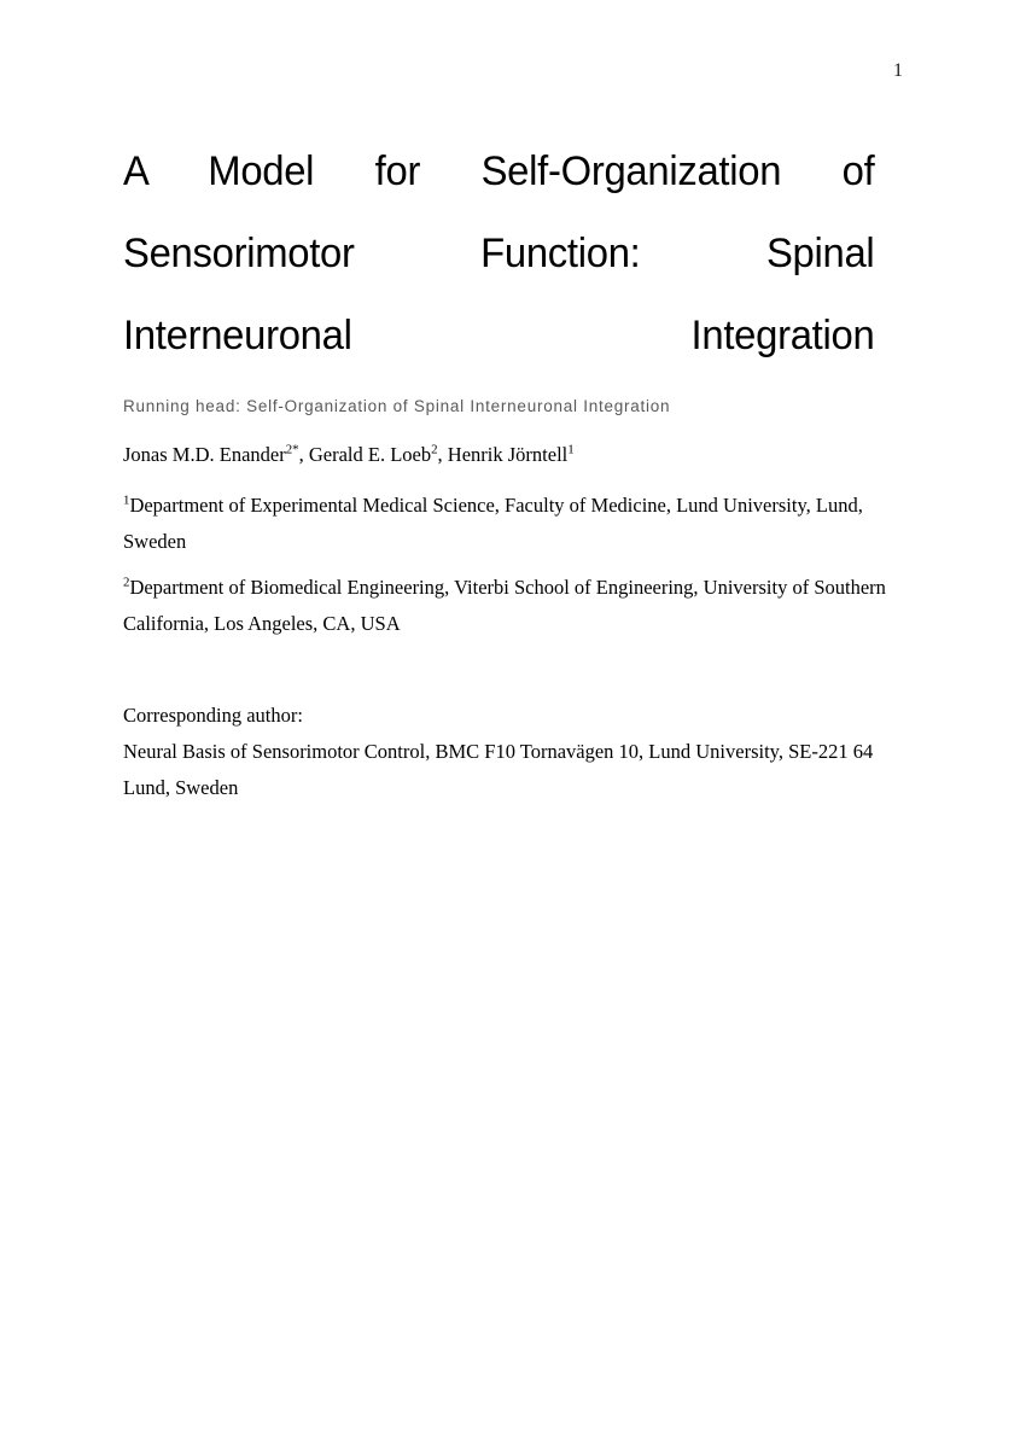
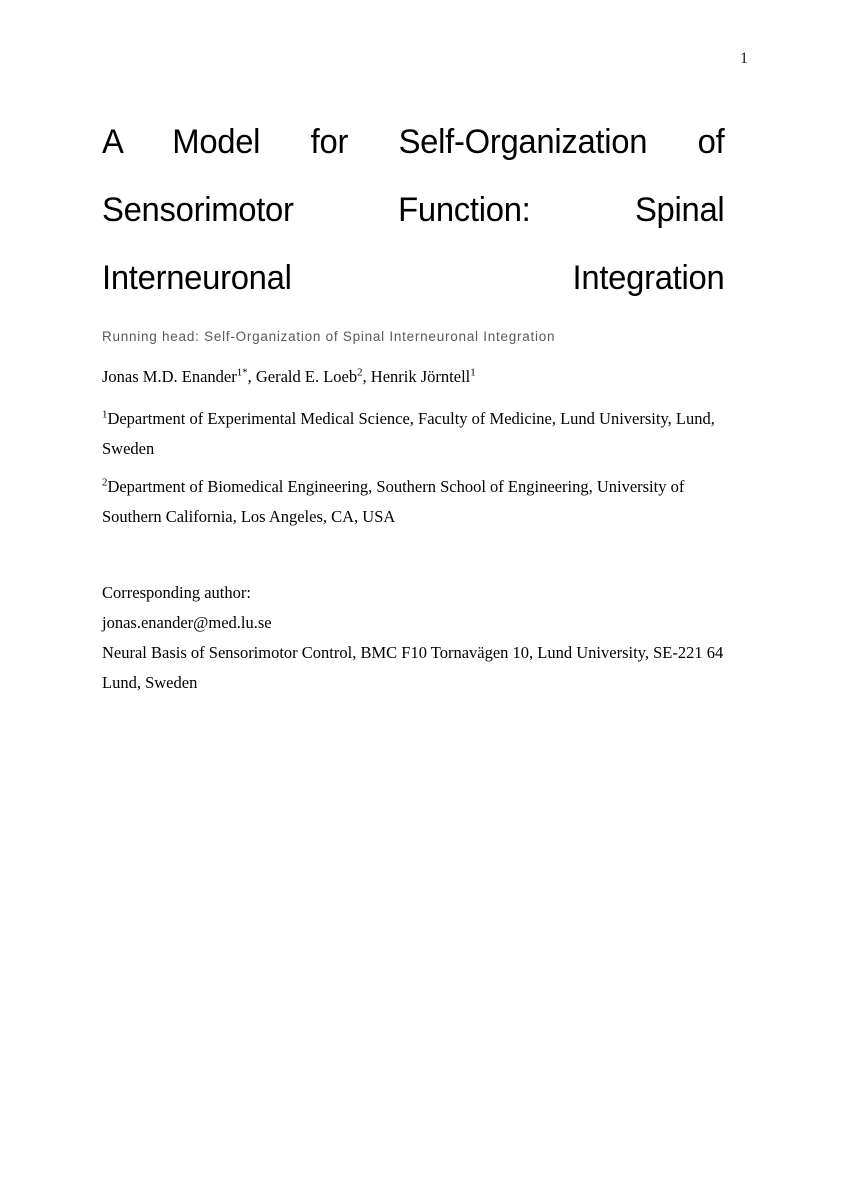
  1
  A Model for Self-Organization of Sensorimotor Function: Spinal Interneuronal Integration
  Running head: Self-Organization of Spinal Interneuronal Integration
- Jonas M.D. Enander2*, Gerald E. Loeb2, Henrik Jörntell1
+ Jonas M.D. Enander1*, Gerald E. Loeb2, Henrik Jörntell1
  1Department of Experimental Medical Science, Faculty of Medicine, Lund University, Lund, Sweden
- 2Department of Biomedical Engineering, Viterbi School of Engineering, University of Southern California, Los Angeles, CA, USA
+ 2Department of Biomedical Engineering, Southern School of Engineering, University of Southern California, Los Angeles, CA, USA
  Corresponding author:
+ jonas.enander@med.lu.se
  Neural Basis of Sensorimotor Control, BMC F10 Tornavägen 10, Lund University, SE-221 64 Lund, Sweden
